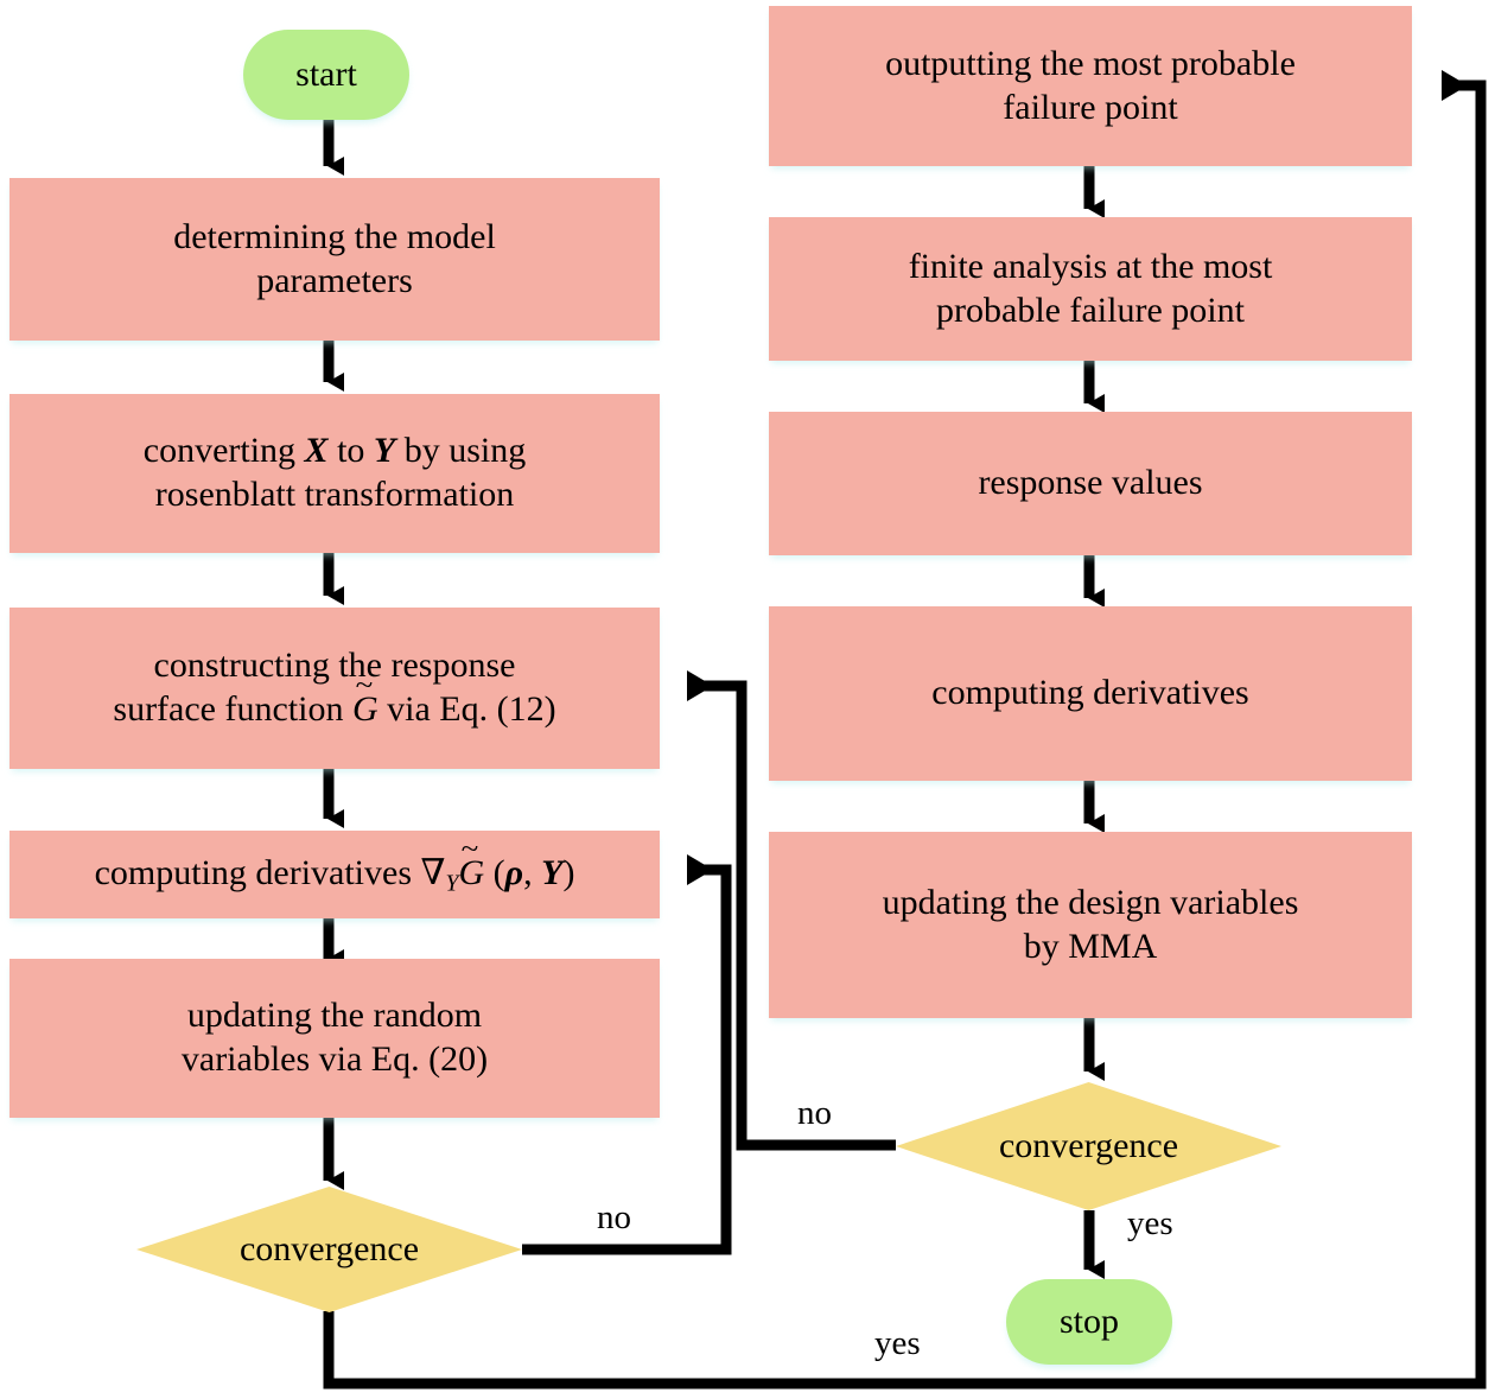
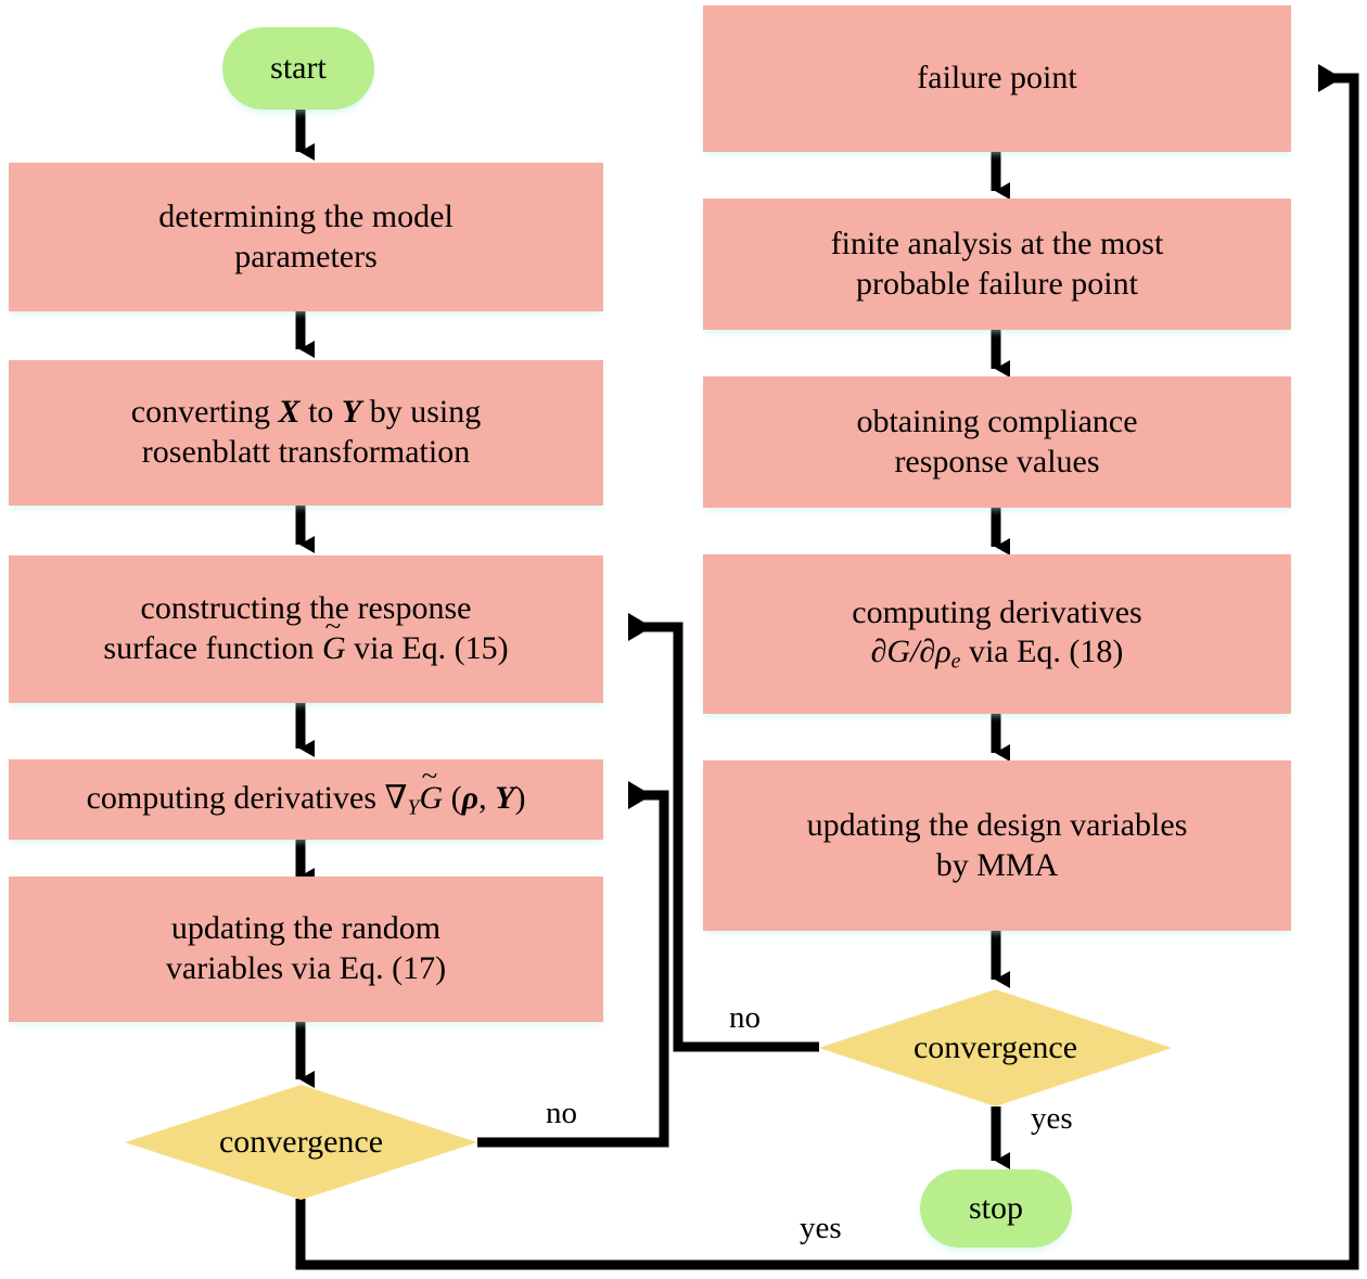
  start
  determining the model
  parameters
  converting X to Y by using
  rosenblatt transformation
  constructing the response
- surface function G via Eq. (12)
+ surface function G via Eq. (15)
  computing derivatives ∇YG (ρ, Y)
  updating the random
- variables via Eq. (20)
+ variables via Eq. (17)
  convergence
  no
  yes
- outputting the most probable
  failure point
  finite analysis at the most
  probable failure point
+ obtaining compliance
  response values
  computing derivatives
+ ∂G/∂ρe via Eq. (18)
  updating the design variables
  by MMA
  convergence
  no
  yes
  stop
